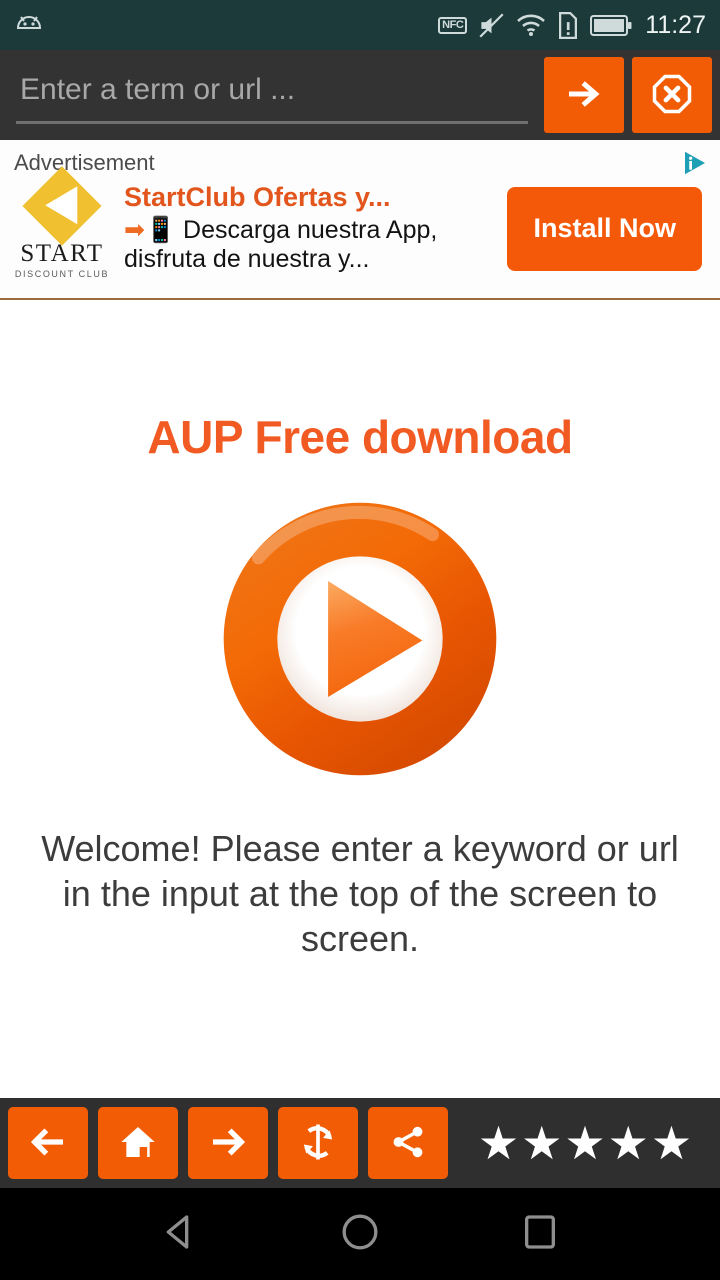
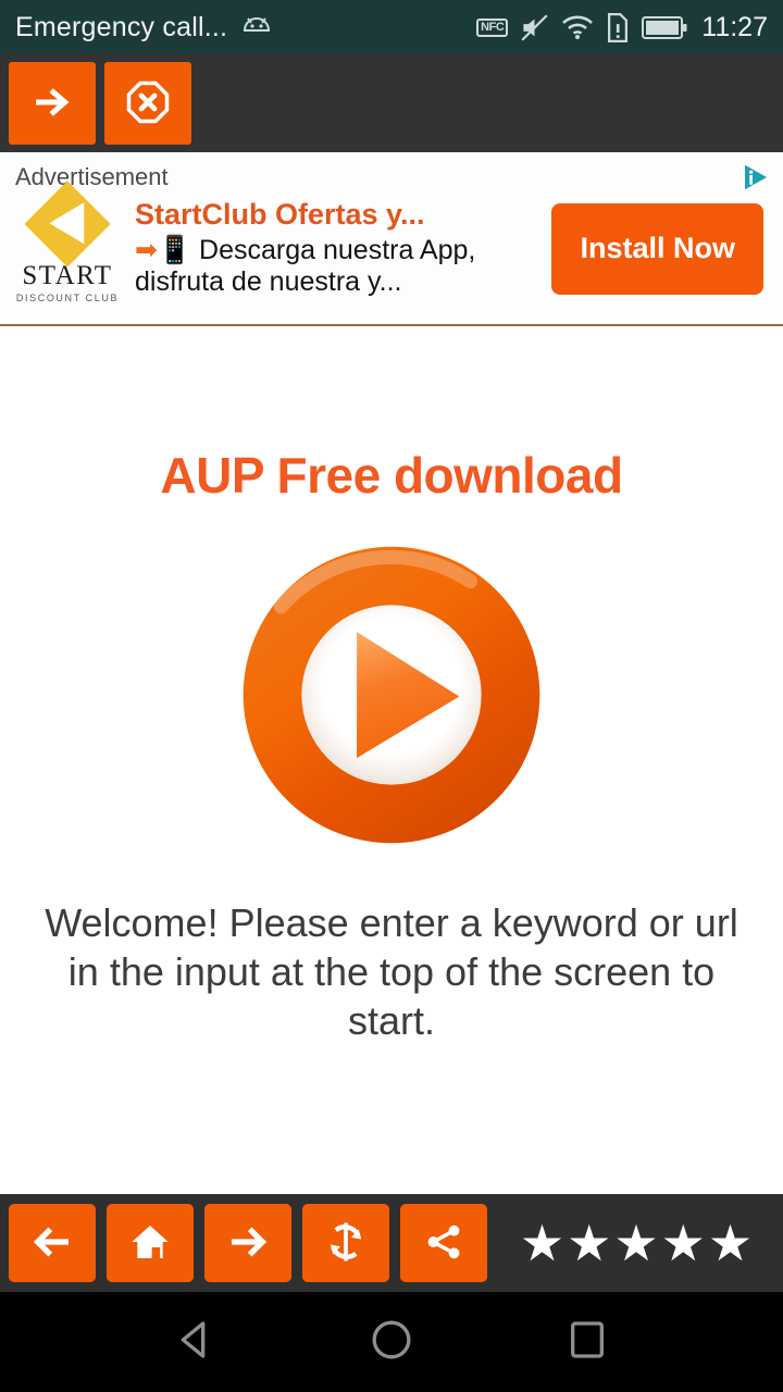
+ Emergency call...
  NFC
  11:27
- Enter a term or url ...
  Advertisement
  START
  DISCOUNT CLUB
  StartClub Ofertas y...
  ➡📱 Descarga nuestra App, disfruta de nuestra y...
  Install Now
  AUP Free download
- Welcome! Please enter a keyword or url in the input at the top of the screen to screen.
+ Welcome! Please enter a keyword or url in the input at the top of the screen to start.
  ★
  ★
  ★
  ★
  ★
